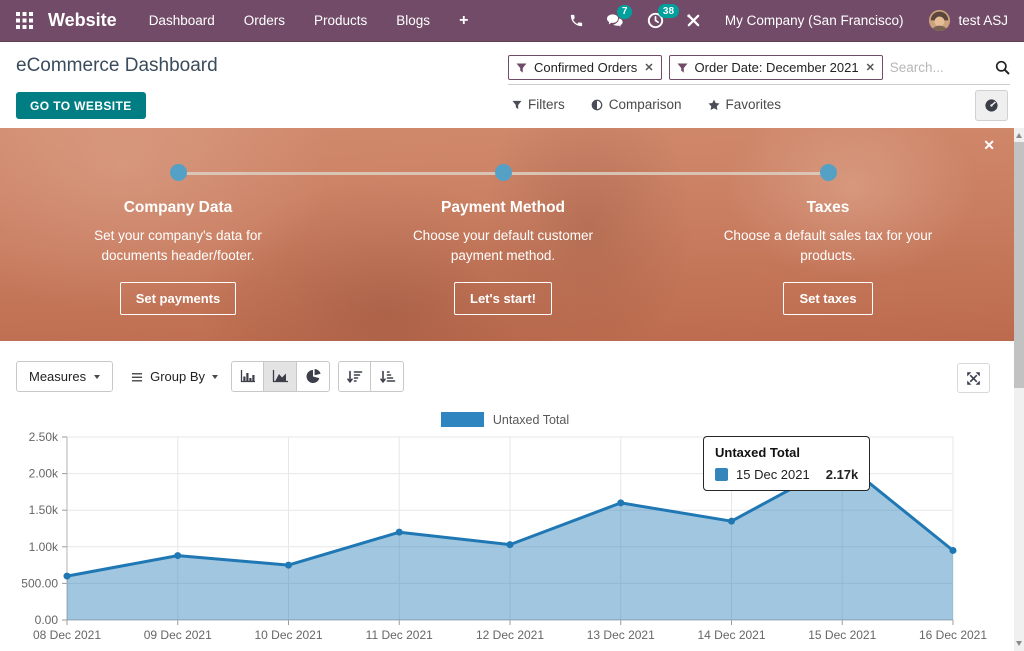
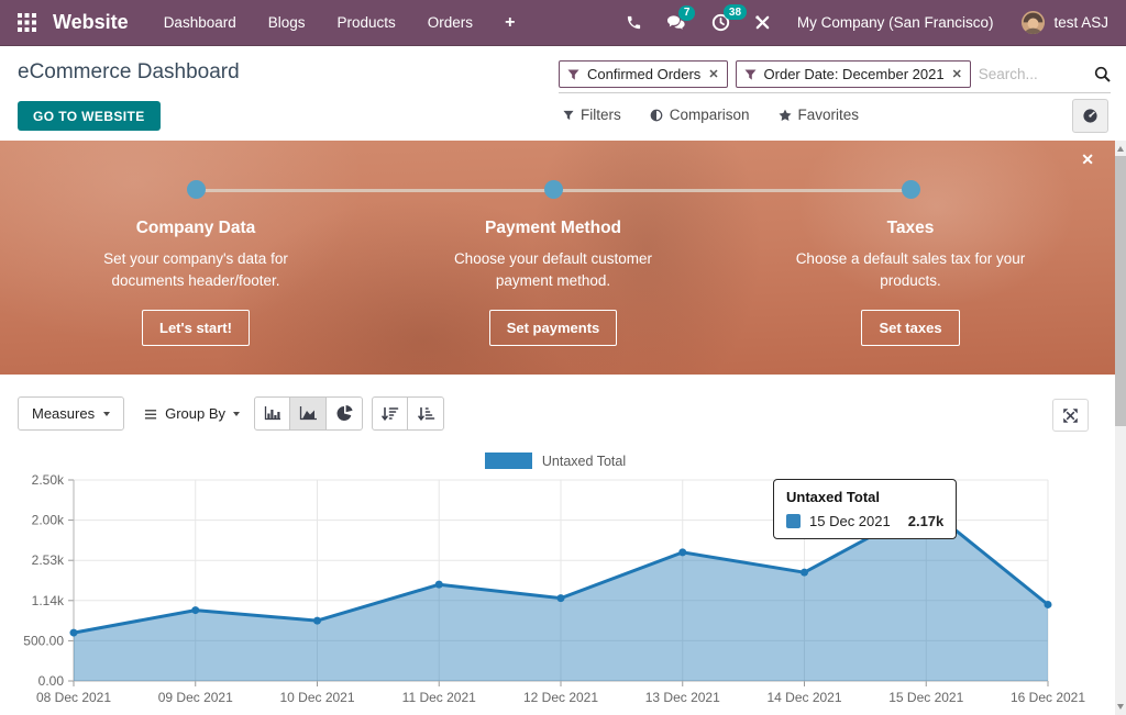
  Website
  Dashboard
- Orders
+ Blogs
  Products
- Blogs
+ Orders
  +
  7
  38
  My Company (San Francisco)
  test ASJ
  eCommerce Dashboard
  Confirmed Orders
  ✕
  Order Date: December 2021
  ✕
  Search...
  GO TO WEBSITE
  Filters
  Comparison
  Favorites
  ✕
  Company Data
  Set your company's data for documents header/footer.
- Set payments
+ Let's start!
  Payment Method
  Choose your default customer payment method.
- Let's start!
+ Set payments
  Taxes
  Choose a default sales tax for your products.
  Set taxes
  Measures
  Group By
  Untaxed Total
  0.00
  500.00
- 1.00k
+ 1.14k
- 1.50k
+ 2.53k
  2.00k
  2.50k
  08 Dec 2021
  09 Dec 2021
  10 Dec 2021
  11 Dec 2021
  12 Dec 2021
  13 Dec 2021
  14 Dec 2021
  15 Dec 2021
  16 Dec 2021
  Untaxed Total
  15 Dec 2021
  2.17k
